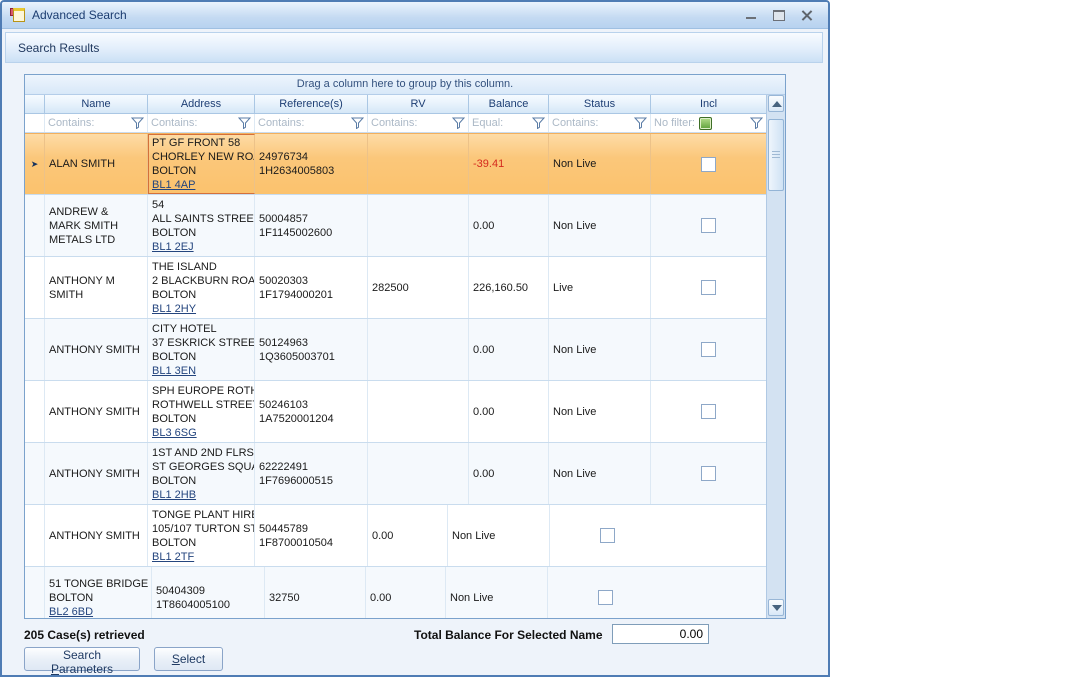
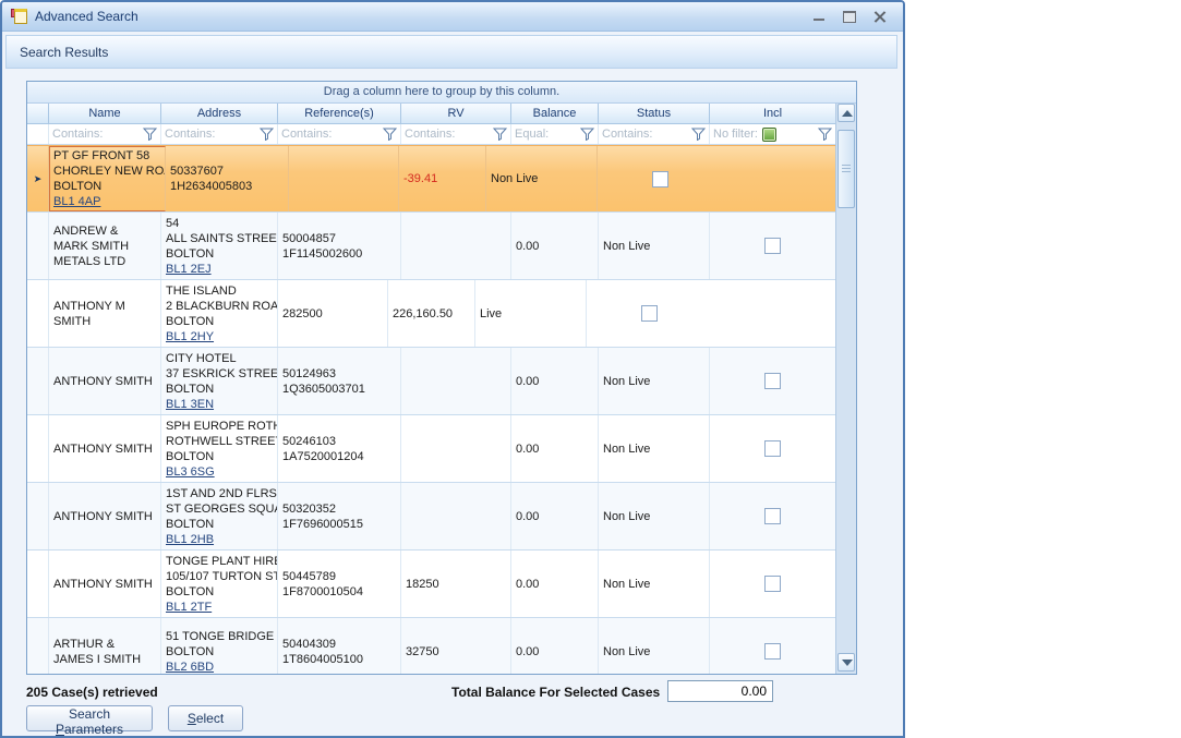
  Advanced Search
  Search Results
  Drag a column here to group by this column.
  Name
  Address
  Reference(s)
  RV
  Balance
  Status
  Incl
  Contains:
  Contains:
  Contains:
  Contains:
  Equal:
  Contains:
  No filter:
  ➤
- ALAN SMITH
  PT GF FRONT 58
  CHORLEY NEW RO
  BOLTON
  BL1 4AP
- 24976734
+ 50337607
  1H2634005803
  -39.41
  Non Live
  ANDREW & MARK SMITH METALS LTD
  54
  ALL SAINTS STREE
  BOLTON
  BL1 2EJ
  50004857
  1F1145002600
  0.00
  Non Live
  ANTHONY M SMITH
  THE ISLAND
  2 BLACKBURN ROA
  BOLTON
  BL1 2HY
- 50020303
- 1F1794000201
  282500
  226,160.50
  Live
  ANTHONY SMITH
  CITY HOTEL
  37 ESKRICK STREE
  BOLTON
  BL1 3EN
  50124963
  1Q3605003701
  0.00
  Non Live
  ANTHONY SMITH
  SPH EUROPE ROT
  ROTHWELL STREE
  BOLTON
  BL3 6SG
  50246103
  1A7520001204
  0.00
  Non Live
  ANTHONY SMITH
  1ST AND 2ND FLRS
  ST GEORGES SQU
  BOLTON
  BL1 2HB
- 62222491
+ 50320352
  1F7696000515
  0.00
  Non Live
  ANTHONY SMITH
  TONGE PLANT HIR
  105/107 TURTON ST
  BOLTON
  BL1 2TF
  50445789
  1F8700010504
+ 18250
  0.00
  Non Live
+ ARTHUR & JAMES I SMITH
  51 TONGE BRIDGE
  BOLTON
  BL2 6BD
  50404309
  1T8604005100
  32750
  0.00
  Non Live
  205 Case(s) retrieved
- Total Balance For Selected Name
+ Total Balance For Selected Cases
  0.00
  Search Parameters
  Select
